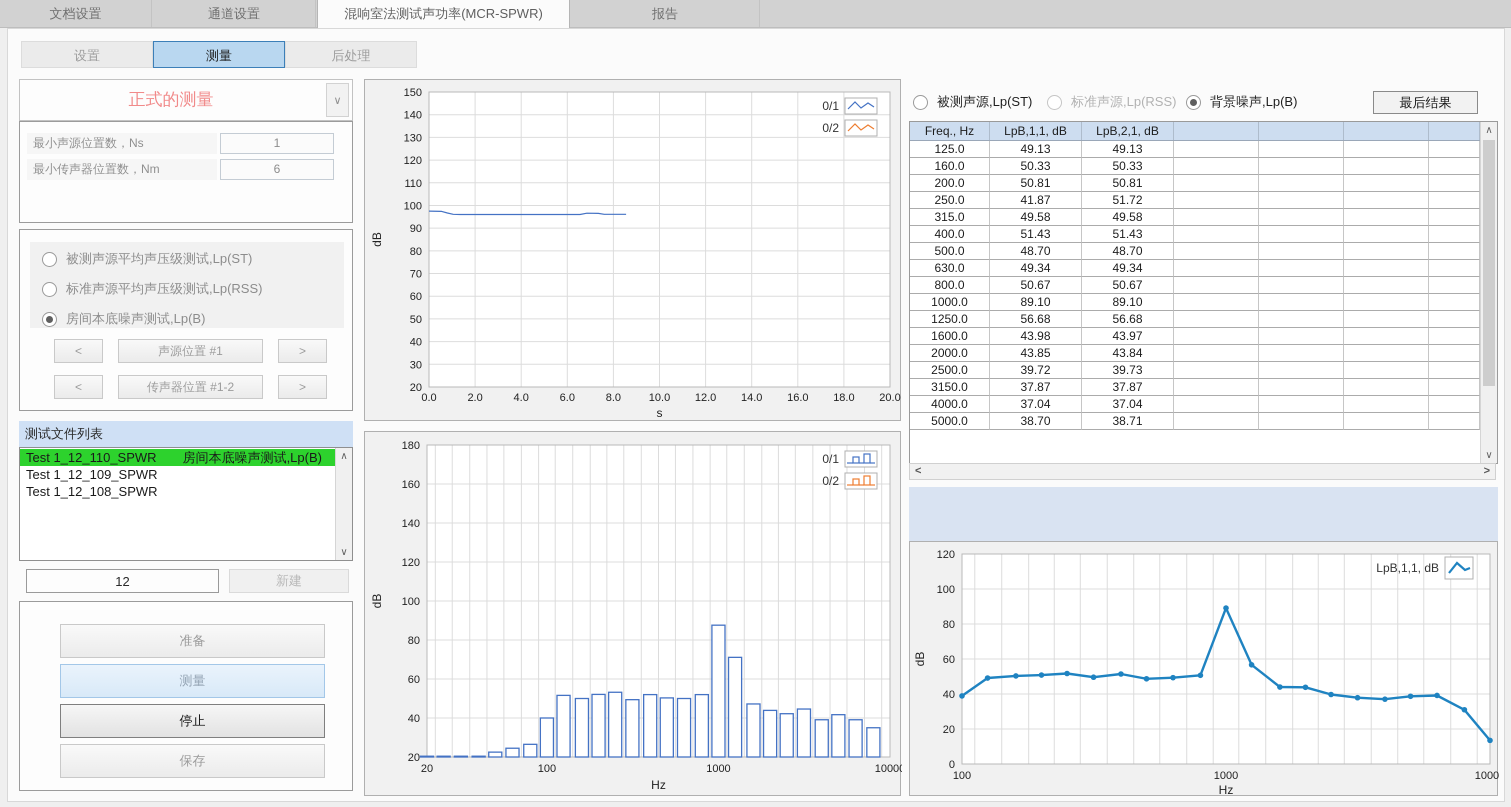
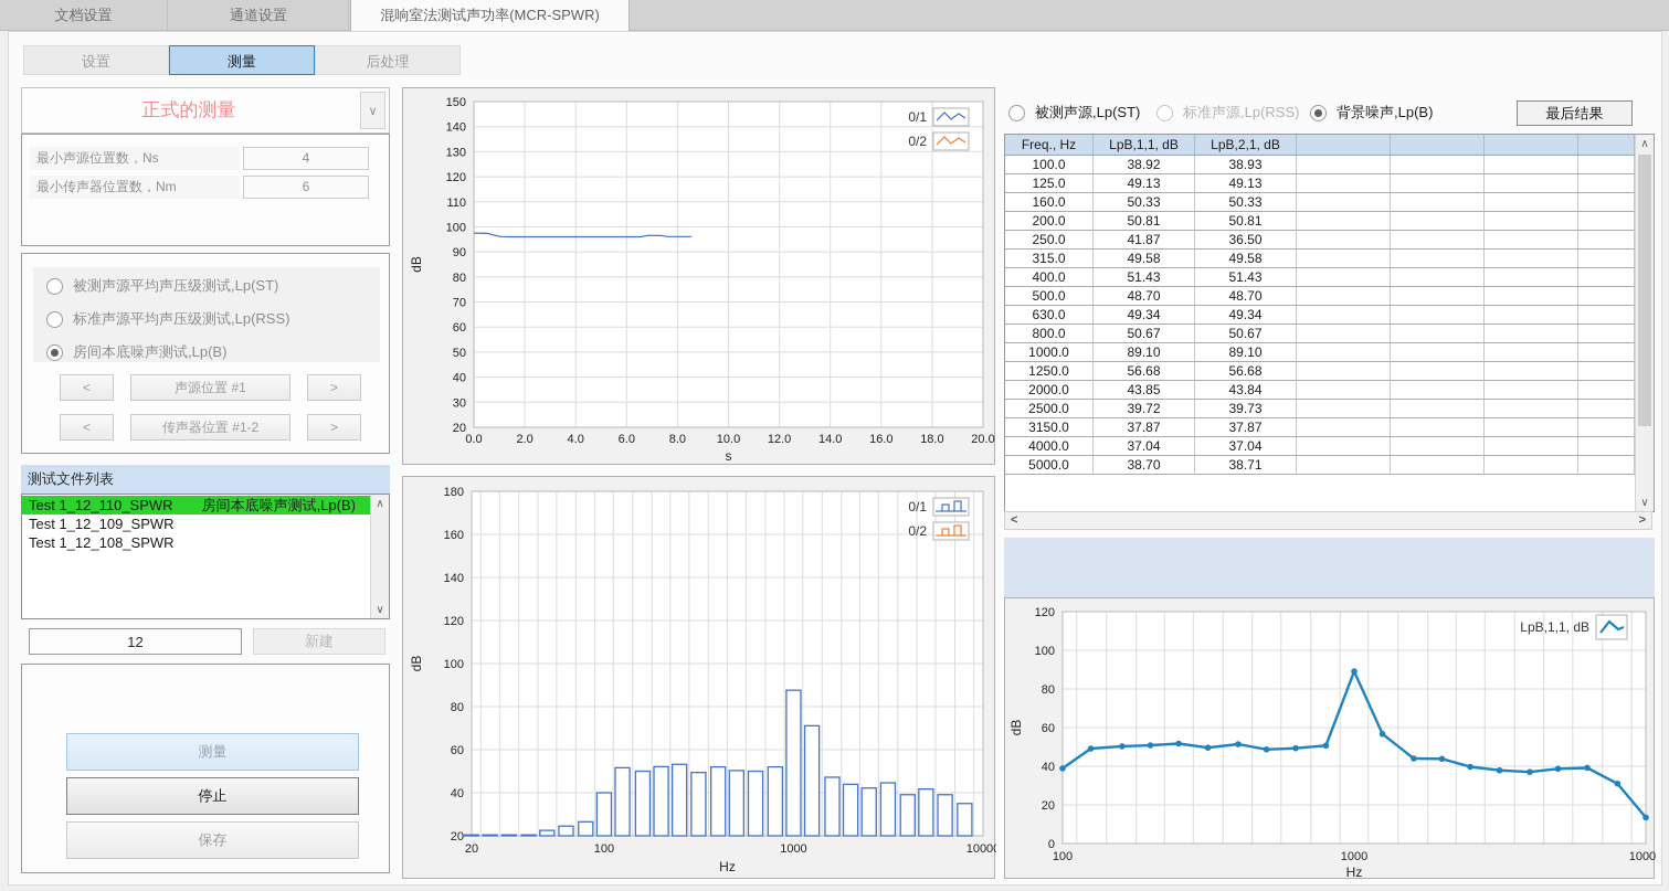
  文档设置
  通道设置
  混响室法测试声功率(MCR-SPWR)
- 报告
  设置
  测量
  后处理
  正式的测量
  ∨
  最小声源位置数，Ns
- 1
+ 4
  最小传声器位置数，Nm
  6
  被测声源平均声压级测试,Lp(ST)
  标准声源平均声压级测试,Lp(RSS)
  房间本底噪声测试,Lp(B)
  <
  声源位置 #1
  >
  <
  传声器位置 #1-2
  >
  测试文件列表
  Test 1_12_110_SPWR 房间本底噪声测试,Lp(B)
  Test 1_12_109_SPWR
  Test 1_12_108_SPWR
  ∧
  ∨
  12
  新建
- 准备
  测量
  停止
  保存
  20
  30
  40
  50
  60
  70
  80
  90
  100
  110
  120
  130
  140
  150
  0.0
  2.0
  4.0
  6.0
  8.0
  10.0
  12.0
  14.0
  16.0
  18.0
  20.0
  0/1
  0/2
  s
  20
  40
  60
  80
  100
  120
  140
  160
  180
  20
  100
  1000
  1000
  0/1
  0/2
  Hz
  最后结果
  Freq., Hz
  LpB,1,1, dB
  LpB,2,1, dB
+ 100.0
+ 38.92
+ 38.93
  125.0
  49.13
  49.13
  160.0
  50.33
  50.33
  200.0
  50.81
  50.81
  250.0
  41.87
- 51.72
+ 36.50
  315.0
  49.58
  49.58
  400.0
  51.43
  51.43
  500.0
  48.70
  48.70
  630.0
  49.34
  49.34
  800.0
  50.67
  50.67
  1000.0
  89.10
  89.10
  1250.0
  56.68
  56.68
- 1600.0
- 43.98
- 43.97
  2000.0
  43.85
  43.84
  2500.0
  39.72
  39.73
  3150.0
  37.87
  37.87
  4000.0
  37.04
  37.04
  5000.0
  38.70
  38.71
  ∧
  ∨
  <
  >
  0
  20
  40
  60
  80
  100
  120
  100
  1000
  1000
  LpB,1,1, dB
  Hz
  被测声源,Lp(ST)
  标准声源,Lp(RSS)
  背景噪声,Lp(B)
